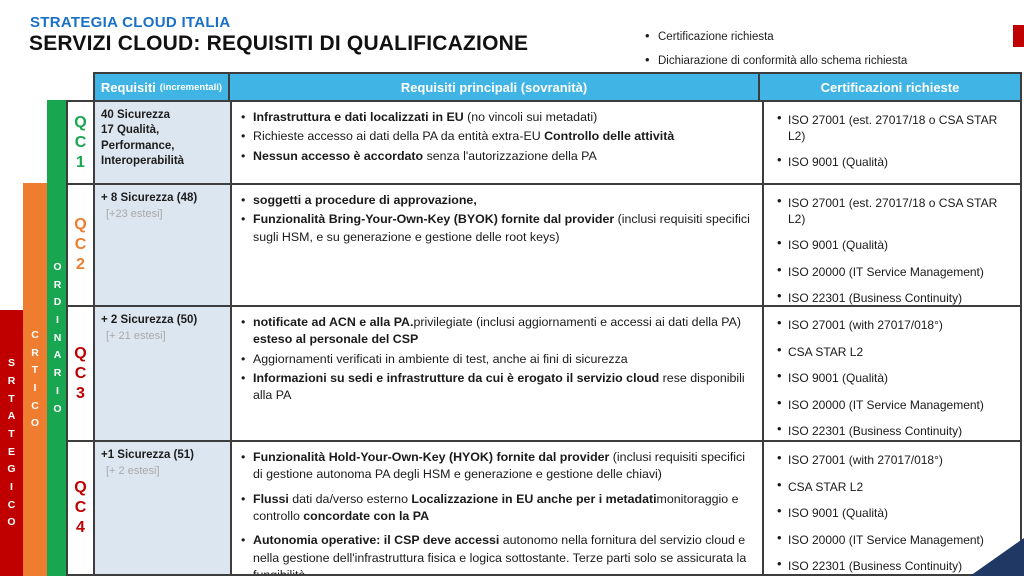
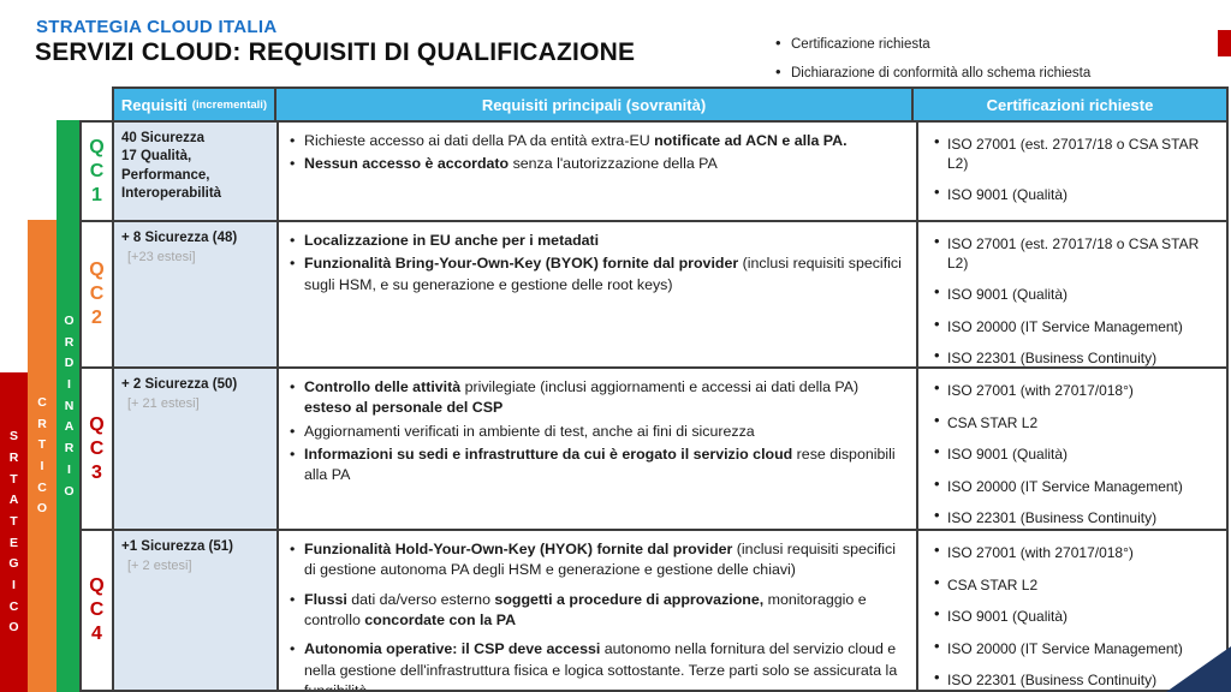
  STRATEGIA CLOUD ITALIA
  SERVIZI CLOUD: REQUISITI DI QUALIFICAZIONE
  Certificazione richiesta
  Dichiarazione di conformità allo schema richiesta
  S
  R
  T
  A
  T
  E
  G
  I
  C
  O
  C
  R
  T
  I
  C
  O
  O
  R
  D
  I
  N
  A
  R
  I
  O
  Requisiti
  (incrementali)
  Requisiti principali (sovranità)
  Certificazioni richieste
  Q
  C
  1
  40 Sicurezza
  17 Qualità,
  Performance,
  Interoperabilità
- Infrastruttura e dati localizzati in EU (no vincoli sui metadati)
- Richieste accesso ai dati della PA da entità extra-EU Controllo delle attività
+ Richieste accesso ai dati della PA da entità extra-EU notificate ad ACN e alla PA.
  Nessun accesso è accordato senza l'autorizzazione della PA
  ISO 27001 (est. 27017/18 o CSA STAR L2)
  ISO 9001 (Qualità)
  Q
  C
  2
  + 8 Sicurezza (48)
  [+23 estesi]
- soggetti a procedure di approvazione,
+ Localizzazione in EU anche per i metadati
  Funzionalità Bring-Your-Own-Key (BYOK) fornite dal provider (inclusi requisiti specifici sugli HSM, e su generazione e gestione delle root keys)
  ISO 27001 (est. 27017/18 o CSA STAR L2)
  ISO 9001 (Qualità)
  ISO 20000 (IT Service Management)
  ISO 22301 (Business Continuity)
  Q
  C
  3
  + 2 Sicurezza (50)
  [+ 21 estesi]
- notificate ad ACN e alla PA.privilegiate (inclusi aggiornamenti e accessi ai dati della PA) esteso al personale del CSP
+ Controllo delle attività privilegiate (inclusi aggiornamenti e accessi ai dati della PA) esteso al personale del CSP
  Aggiornamenti verificati in ambiente di test, anche ai fini di sicurezza
  Informazioni su sedi e infrastrutture da cui è erogato il servizio cloud rese disponibili alla PA
  ISO 27001 (with 27017/018°)
  CSA STAR L2
  ISO 9001 (Qualità)
  ISO 20000 (IT Service Management)
  ISO 22301 (Business Continuity)
  Q
  C
  4
  +1 Sicurezza (51)
  [+ 2 estesi]
  Funzionalità Hold-Your-Own-Key (HYOK) fornite dal provider (inclusi requisiti specifici di gestione autonoma PA degli HSM e generazione e gestione delle chiavi)
- Flussi dati da/verso esterno Localizzazione in EU anche per i metadatimonitoraggio e controllo concordate con la PA
+ Flussi dati da/verso esterno soggetti a procedure di approvazione, monitoraggio e controllo concordate con la PA
  Autonomia operative: il CSP deve accessi autonomo nella fornitura del servizio cloud e nella gestione dell'infrastruttura fisica e logica sottostante. Terze parti solo se assicurata la
  ISO 27001 (with 27017/018°)
  CSA STAR L2
  ISO 9001 (Qualità)
  ISO 20000 (IT Service Management)
  ISO 22301 (Business Continuity)
